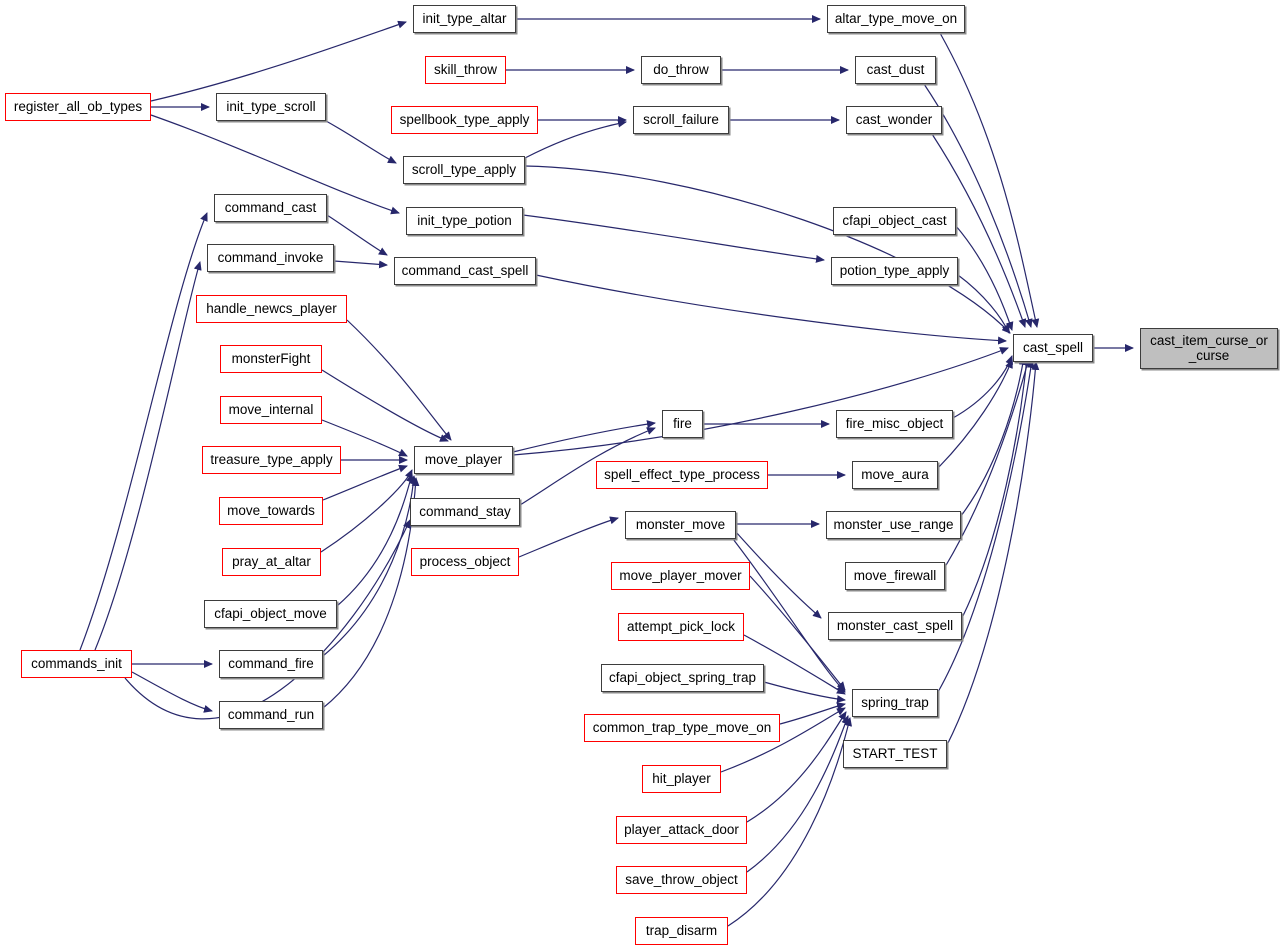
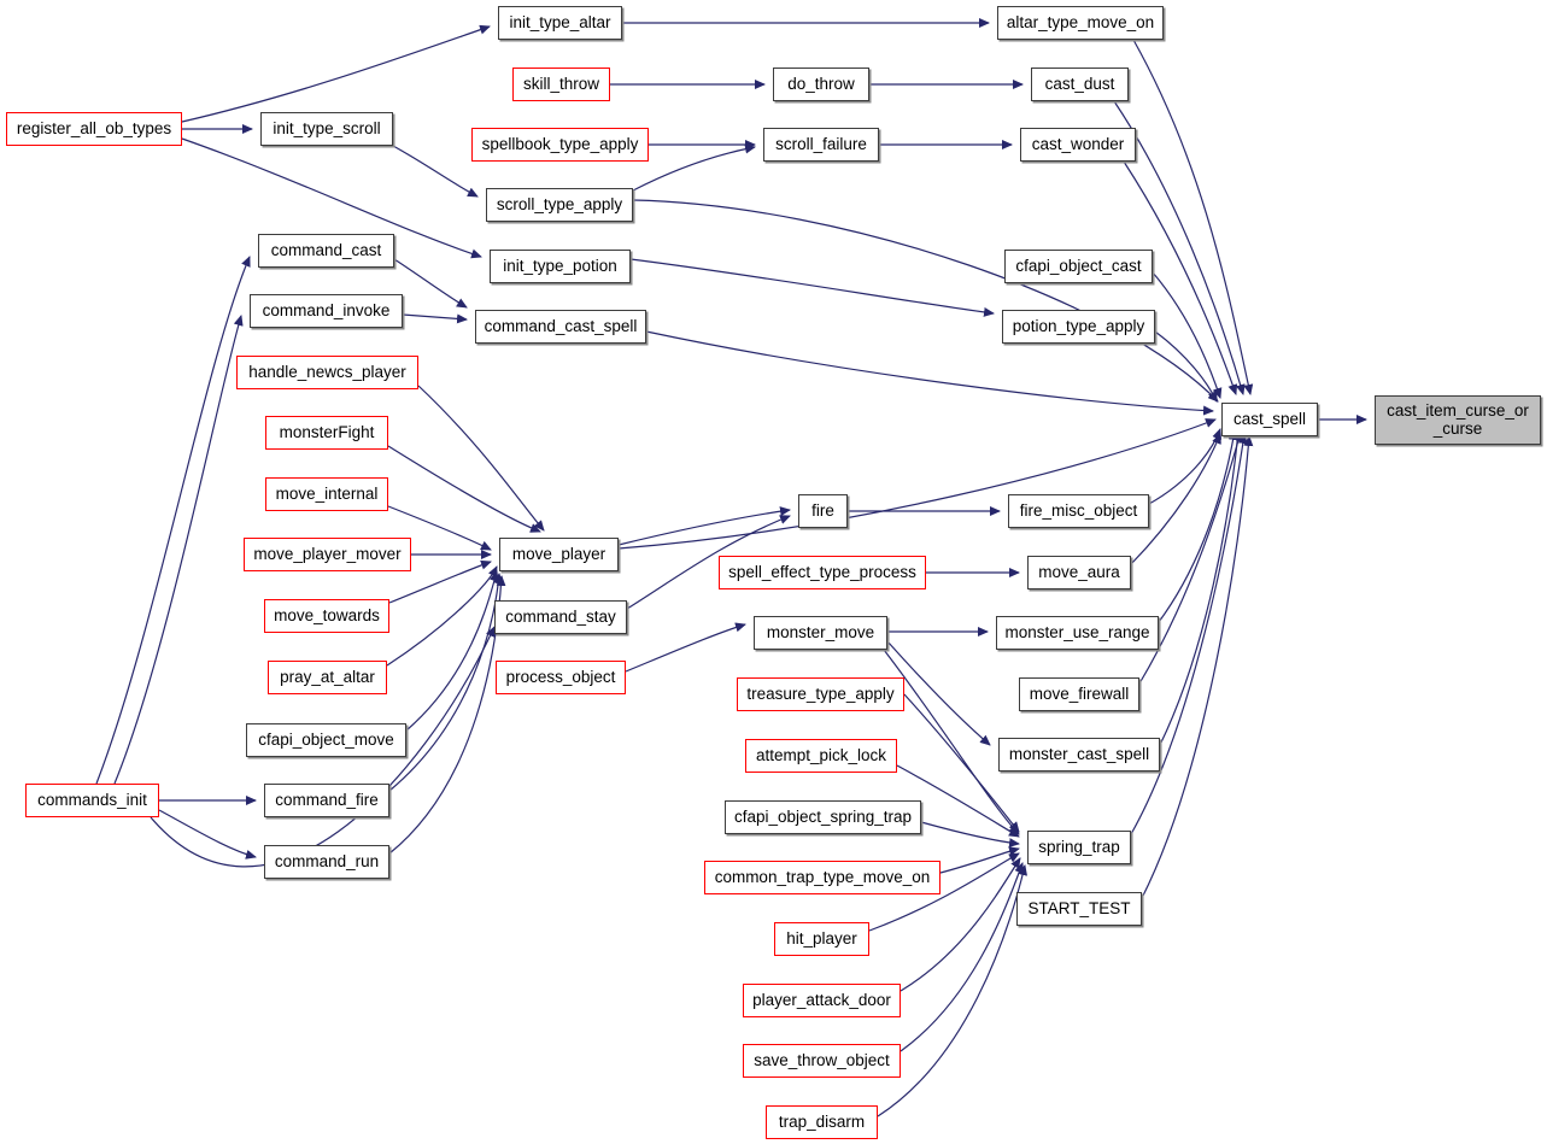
  init_type_altar
  altar_type_move_on
  register_all_ob_types
  skill_throw
  do_throw
  cast_dust
  init_type_scroll
  spellbook_type_apply
  scroll_failure
  cast_wonder
  scroll_type_apply
  command_cast
  init_type_potion
  cfapi_object_cast
  command_invoke
  command_cast_spell
  potion_type_apply
  handle_newcs_player
  cast_spell
  cast_item_curse_or
  _curse
  monsterFight
  move_internal
  fire
  fire_misc_object
- treasure_type_apply
+ move_player_mover
  move_player
  spell_effect_type_process
  move_aura
  move_towards
  command_stay
  monster_move
  monster_use_range
  pray_at_altar
  process_object
- move_player_mover
+ treasure_type_apply
  move_firewall
  cfapi_object_move
  attempt_pick_lock
  monster_cast_spell
  commands_init
  command_fire
  cfapi_object_spring_trap
  spring_trap
  command_run
  common_trap_type_move_on
  START_TEST
  hit_player
  player_attack_door
  save_throw_object
  trap_disarm
